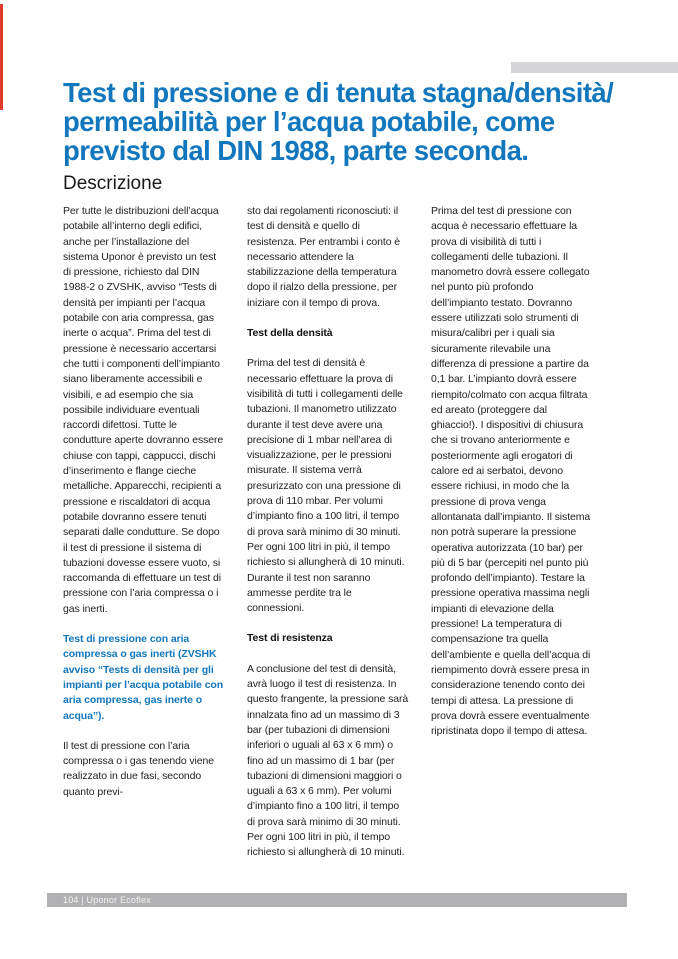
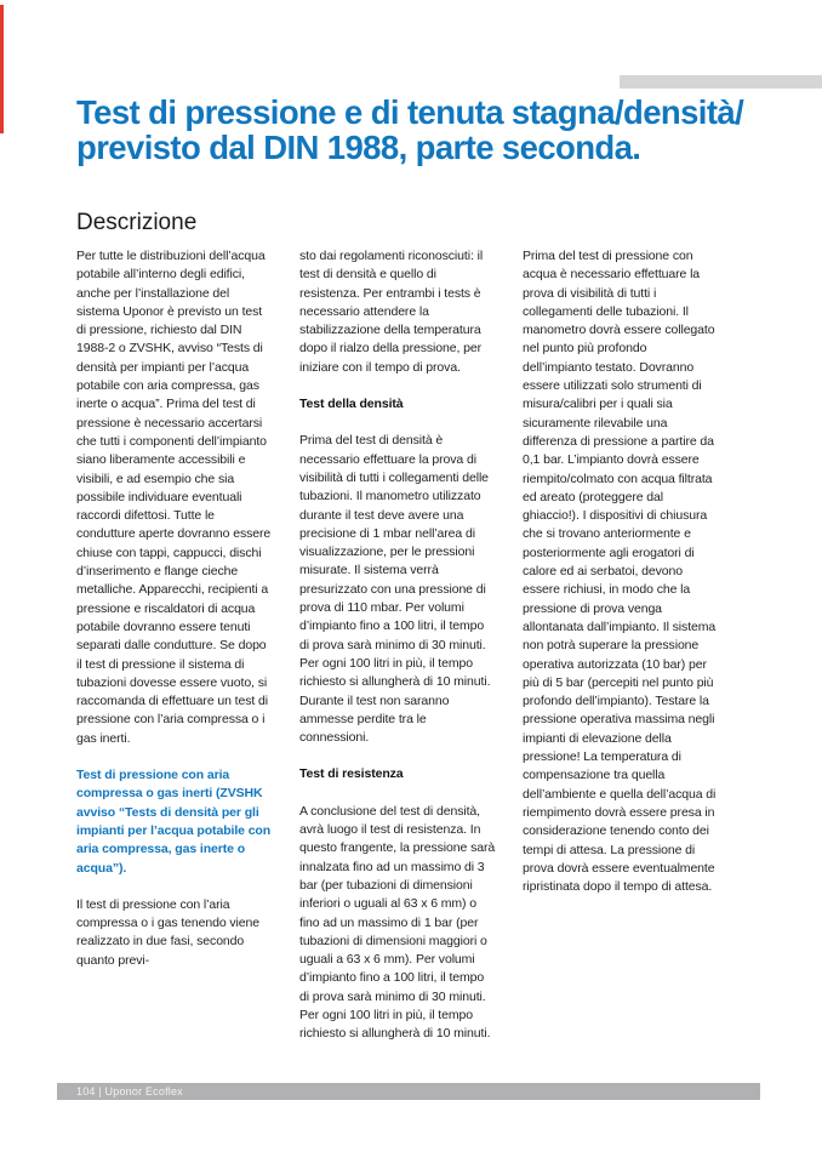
  Test di pressione e di tenuta stagna/densità/
- permeabilità per l’acqua potabile, come
  previsto dal DIN 1988, parte seconda.
  Descrizione
  Per tutte le distribuzioni dell’acqua potabile all’interno degli edifici, anche per l’installazione del sistema Uponor è previsto un test di pressione, richiesto dal DIN 1988-2 o ZVSHK, avviso “Tests di densità per impianti per l’acqua potabile con aria compressa, gas inerte o acqua”. Prima del test di pressione è necessario accertarsi che tutti i componenti dell’impianto siano liberamente accessibili e visibili, e ad esempio che sia possibile individuare eventuali raccordi difettosi. Tutte le condutture aperte dovranno essere chiuse con tappi, cappucci, dischi d’inserimento e flange cieche metalliche. Apparecchi, recipienti a pressione e riscaldatori di acqua potabile dovranno essere tenuti separati dalle condutture. Se dopo il test di pressione il sistema di tubazioni dovesse essere vuoto, si raccomanda di effettuare un test di pressione con l’aria compressa o i gas inerti.
  Test di pressione con aria compressa o gas inerti (ZVSHK avviso “Tests di densità per gli impianti per l’acqua potabile con aria compressa, gas inerte o acqua”).
  Il test di pressione con l’aria compressa o i gas tenendo viene realizzato in due fasi, secondo quanto previ-
- sto dai regolamenti riconosciuti: il test di densità e quello di resistenza. Per entrambi i conto è necessario attendere la stabilizzazione della temperatura dopo il rialzo della pressione, per iniziare con il tempo di prova.
+ sto dai regolamenti riconosciuti: il test di densità e quello di resistenza. Per entrambi i tests è necessario attendere la stabilizzazione della temperatura dopo il rialzo della pressione, per iniziare con il tempo di prova.
  Test della densità
  Prima del test di densità è necessario effettuare la prova di visibilità di tutti i collegamenti delle tubazioni. Il manometro utilizzato durante il test deve avere una precisione di 1 mbar nell’area di visualizzazione, per le pressioni misurate. Il sistema verrà presurizzato con una pressione di prova di 110 mbar. Per volumi d’impianto fino a 100 litri, il tempo di prova sarà minimo di 30 minuti. Per ogni 100 litri in più, il tempo richiesto si allungherà di 10 minuti. Durante il test non saranno ammesse perdite tra le connessioni.
  Test di resistenza
  A conclusione del test di densità, avrà luogo il test di resistenza. In questo frangente, la pressione sarà innalzata fino ad un massimo di 3 bar (per tubazioni di dimensioni inferiori o uguali al 63 x 6 mm) o fino ad un massimo di 1 bar (per tubazioni di dimensioni maggiori o uguali a 63 x 6 mm). Per volumi d’impianto fino a 100 litri, il tempo di prova sarà minimo di 30 minuti. Per ogni 100 litri in più, il tempo richiesto si allungherà di 10 minuti.
  Prima del test di pressione con acqua è necessario effettuare la prova di visibilità di tutti i collegamenti delle tubazioni. Il manometro dovrà essere collegato nel punto più profondo dell’impianto testato. Dovranno essere utilizzati solo strumenti di misura/calibri per i quali sia sicuramente rilevabile una differenza di pressione a partire da 0,1 bar. L’impianto dovrà essere riempito/colmato con acqua filtrata ed areato (proteggere dal ghiaccio!). I dispositivi di chiusura che si trovano anteriormente e posteriormente agli erogatori di calore ed ai serbatoi, devono essere richiusi, in modo che la pressione di prova venga allontanata dall’impianto. Il sistema non potrà superare la pressione operativa autorizzata (10 bar) per più di 5 bar (percepiti nel punto più profondo dell’impianto). Testare la pressione operativa massima negli impianti di elevazione della pressione! La temperatura di compensazione tra quella dell’ambiente e quella dell’acqua di riempimento dovrà essere presa in considerazione tenendo conto dei tempi di attesa. La pressione di prova dovrà essere eventualmente ripristinata dopo il tempo di attesa.
  104 | Uponor Ecoflex
